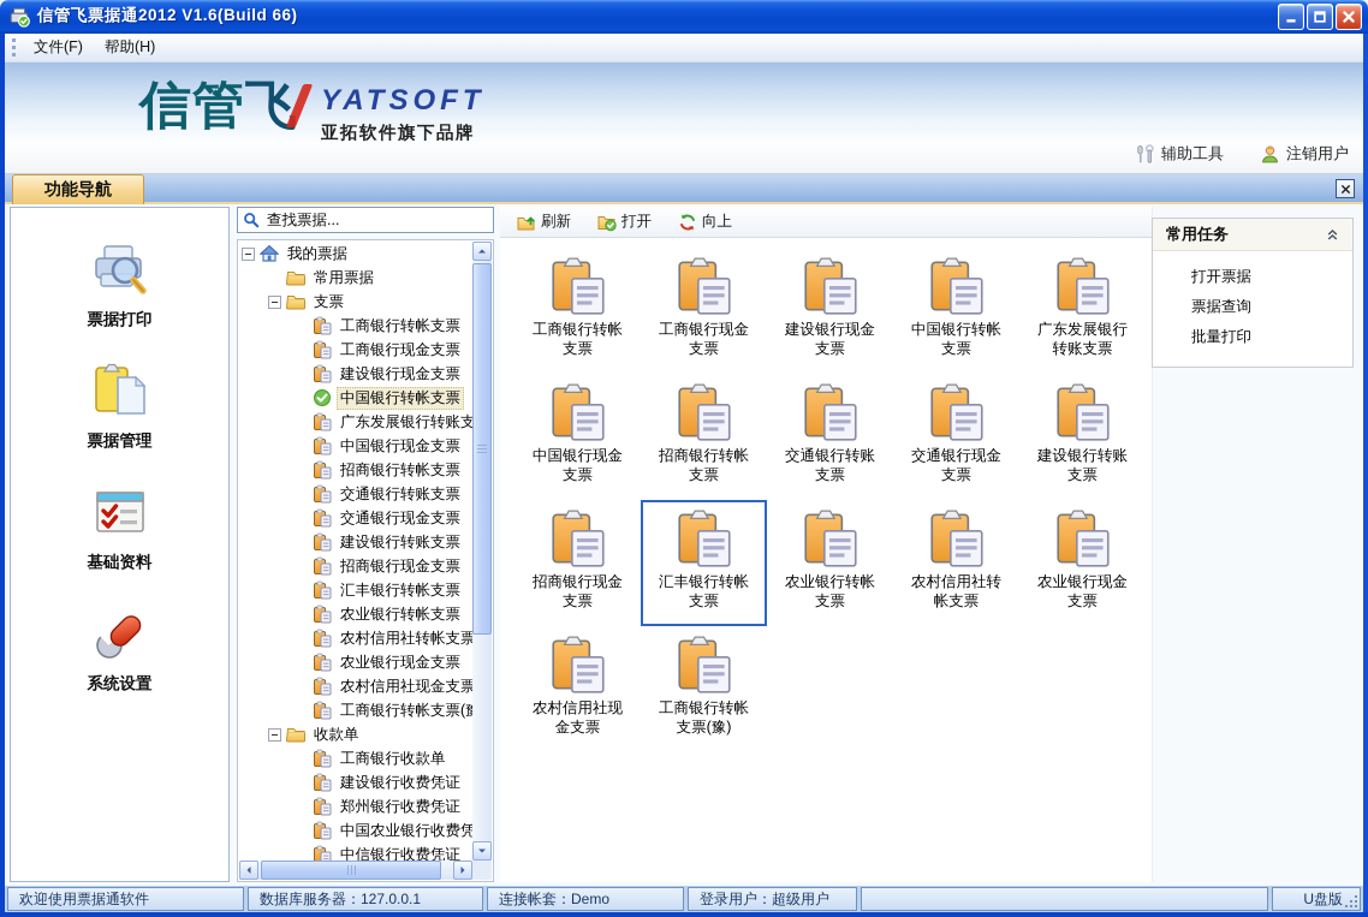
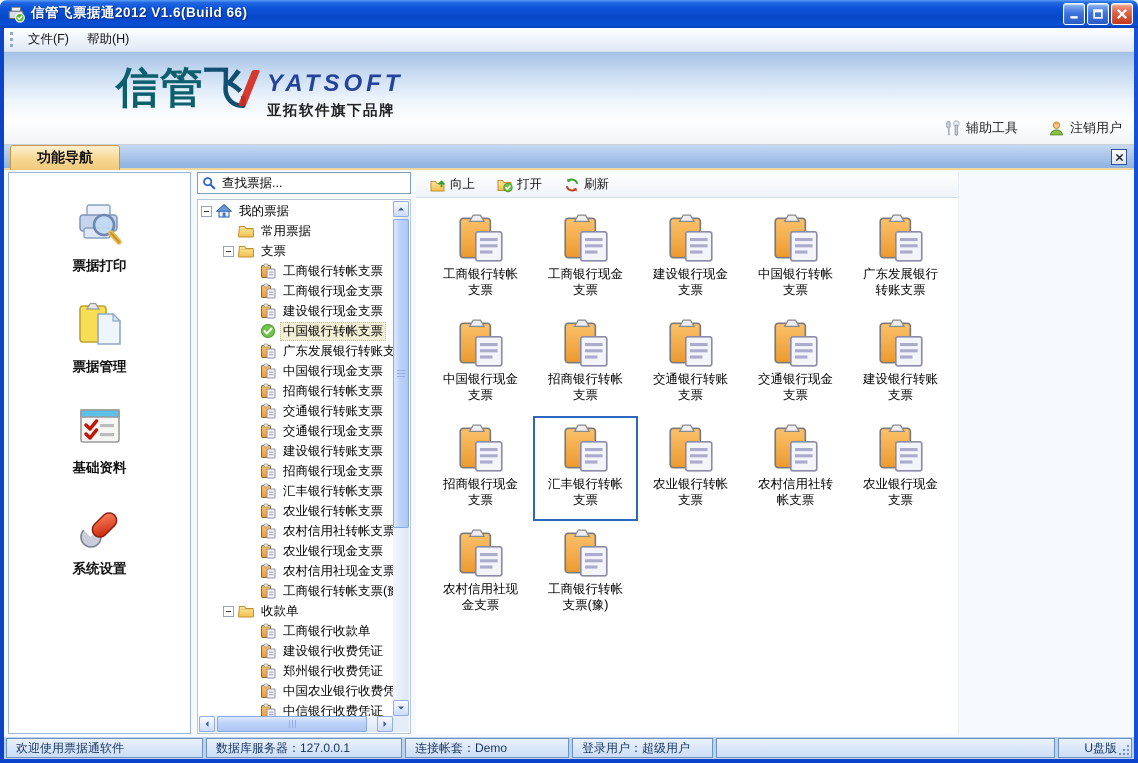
  信管飞票据通2012 V1.6(Build 66)
  文件(F)
  帮助(H)
  信管
  飞
  YATSOFT
  亚拓软件旗下品牌
  辅助工具
  注销用户
  功能导航
  票据打印
  票据管理
  基础资料
  系统设置
  查找票据...
  我的票据
  常用票据
  支票
  工商银行转帐支票
  工商银行现金支票
  建设银行现金支票
  中国银行转帐支票
  广东发展银行转账支
  中国银行现金支票
  招商银行转帐支票
  交通银行转账支票
  交通银行现金支票
  建设银行转账支票
  招商银行现金支票
  汇丰银行转帐支票
  农业银行转帐支票
  农村信用社转帐支票
  农业银行现金支票
  农村信用社现金支票
  工商银行转帐支票(
  收款单
  工商银行收款单
  建设银行收费凭证
  郑州银行收费凭证
  中国农业银行收费凭
  中信银行收费凭证
- 刷新
+ 向上
  打开
- 向上
+ 刷新
  工商银行转帐支票
  工商银行现金支票
  建设银行现金支票
  中国银行转帐支票
  广东发展银行转账支票
  中国银行现金支票
  招商银行转帐支票
  交通银行转账支票
  交通银行现金支票
  建设银行转账支票
  招商银行现金支票
  汇丰银行转帐支票
  农业银行转帐支票
  农村信用社转帐支票
  农业银行现金支票
  农村信用社现金支票
  工商银行转帐支票(豫)
- 常用任务
- 打开票据
- 票据查询
- 批量打印
  欢迎使用票据通软件
  数据库服务器：127.0.0.1
  连接帐套：Demo
  登录用户：超级用户
  U盘版
